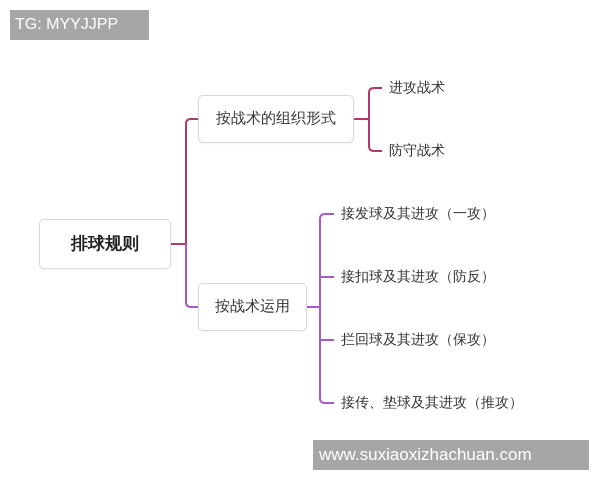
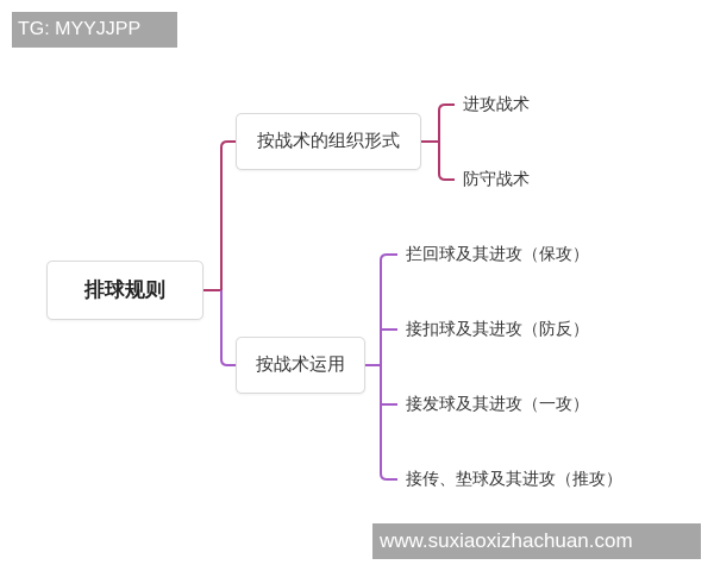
  TG: MYYJJPP
  排球规则
  按战术的组织形式
  按战术运用
  进攻战术
  防守战术
- 接发球及其进攻（一攻）
+ 拦回球及其进攻（保攻）
  接扣球及其进攻（防反）
- 拦回球及其进攻（保攻）
+ 接发球及其进攻（一攻）
  接传、垫球及其进攻（推攻）
  www.suxiaoxizhachuan.com
